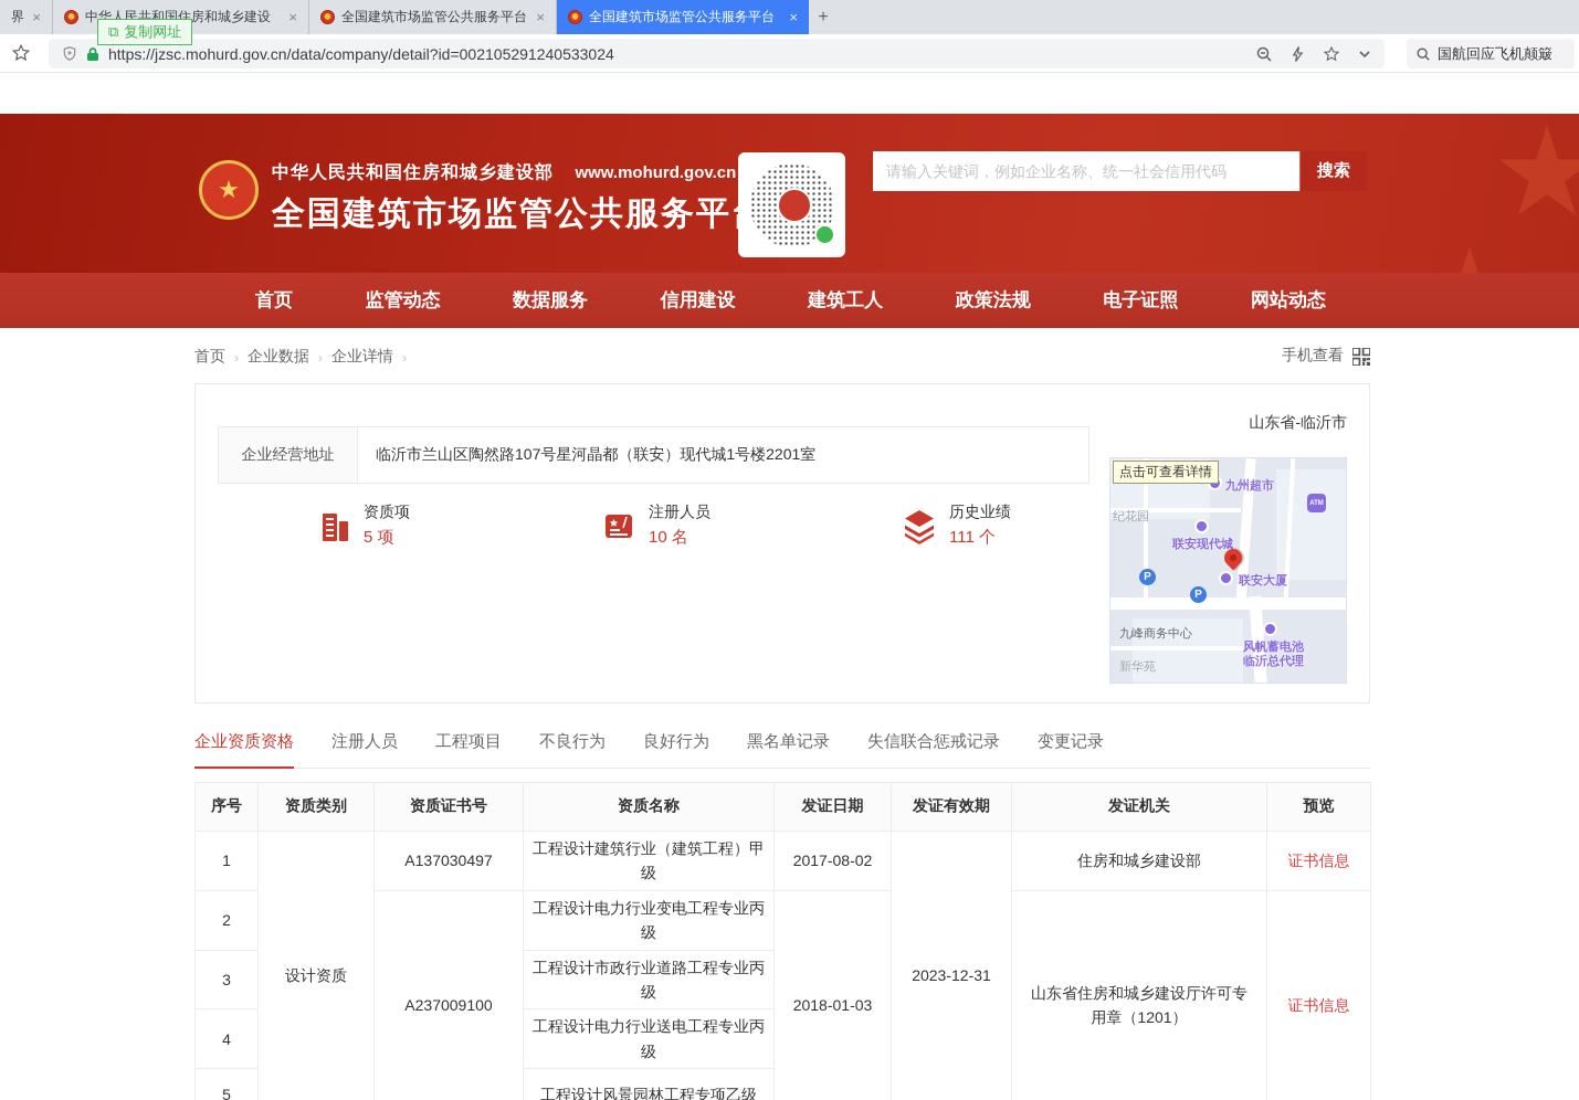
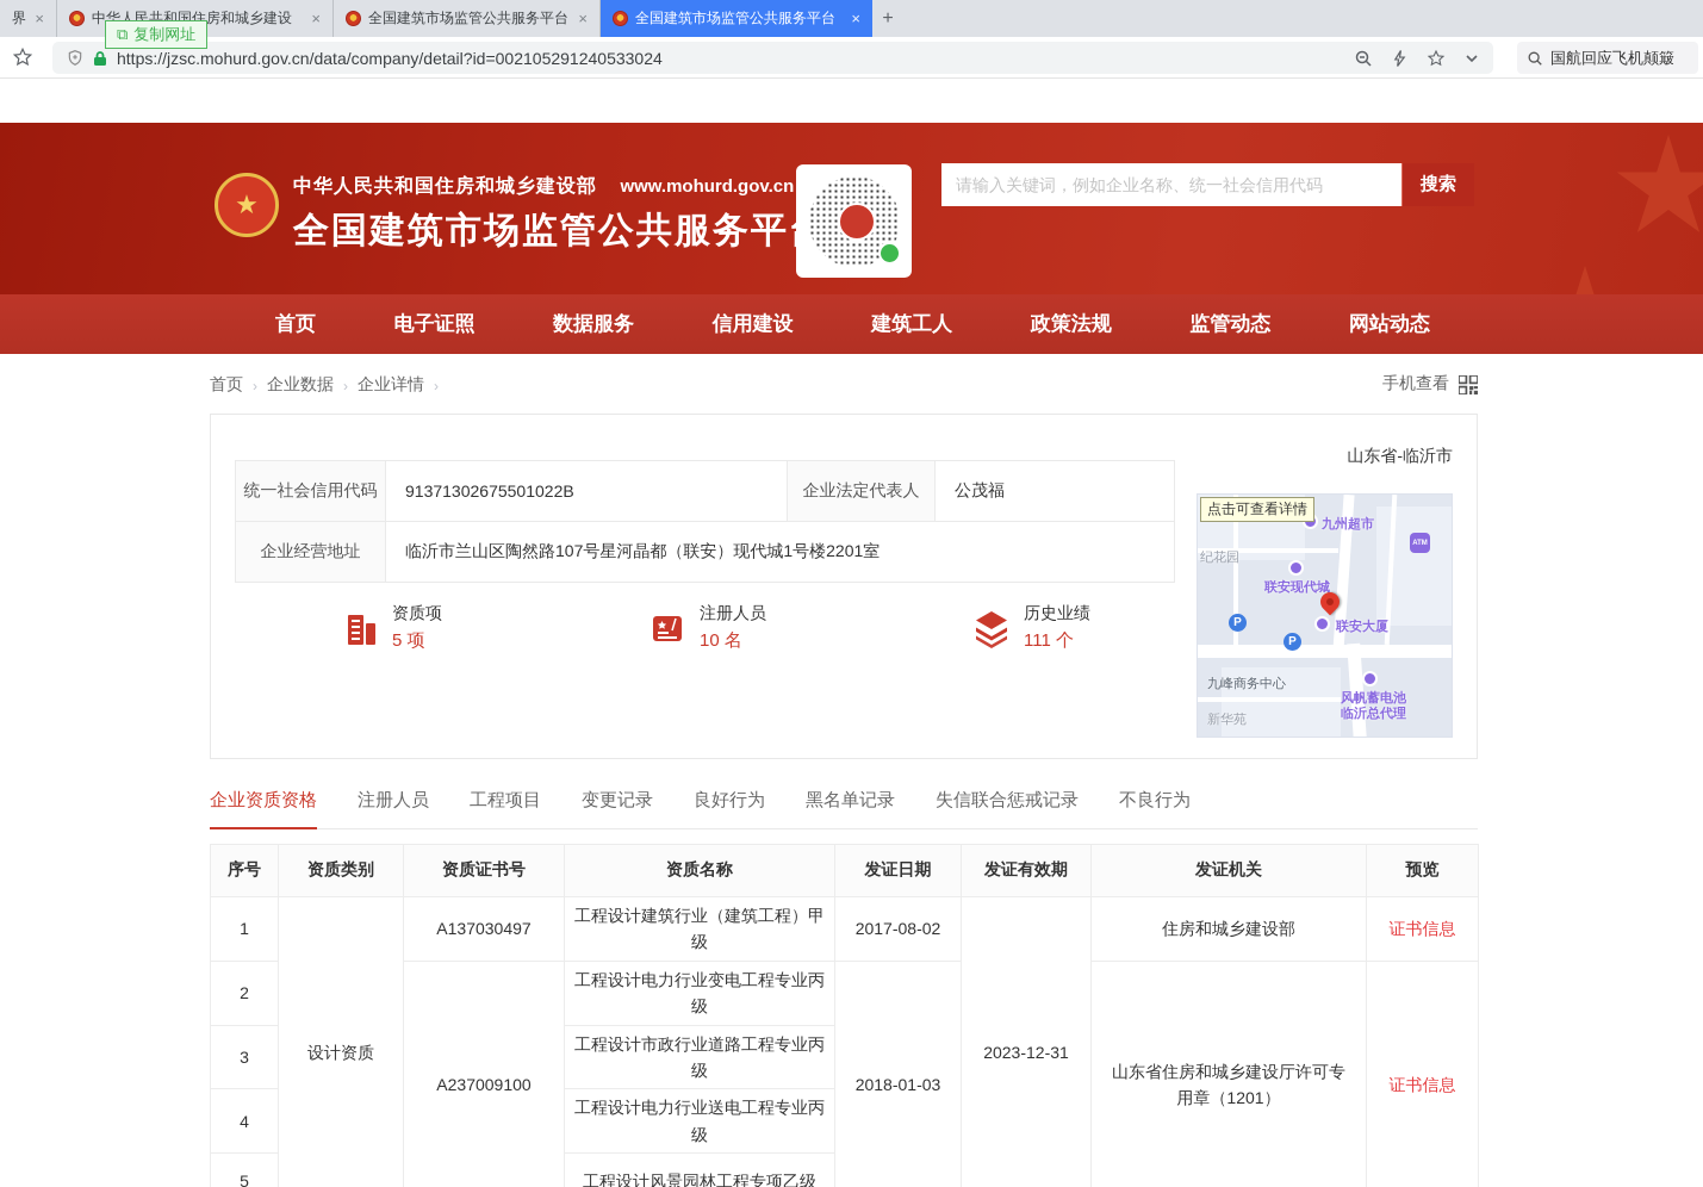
  界
  ×
  中华人民共和国住房和城乡建设
  ×
  全国建筑市场监管公共服务平台
  ×
  全国建筑市场监管公共服务平台
  ×
  +
  ⧉
  复制网址
  https://jzsc.mohurd.gov.cn/data/company/detail?id=002105291240533024
  国航回应飞机颠簸
  ★
  中华人民共和国住房和城乡建设部 www.mohurd.gov.cn
  全国建筑市场监管公共服务平
  请输入关键词，例如企业名称、统一社会信用代码
  搜索
  首页
- 监管动态
+ 电子证照
  数据服务
  信用建设
  建筑工人
  政策法规
- 电子证照
+ 监管动态
  网站动态
  首页
  ›
  企业数据
  ›
  企业详情
  ›
  手机查看
  山东省-临沂市
+ 统一社会信用代码	91371302675501022B	企业法定代表人	公茂福
  企业经营地址	临沂市兰山区陶然路107号星河晶都（联安）现代城1号楼2201室
  点击可查看详情
  九州超市
  纪花园
  联安现代城
  联安大厦
  P
  P
  九峰商务中心
  风帆蓄电池
  临沂总代理
  新华苑
  资质项
  5 项
  注册人员
  10 名
  历史业绩
  111 个
  企业资质资格
  注册人员
  工程项目
- 不良行为
+ 变更记录
  良好行为
  黑名单记录
  失信联合惩戒记录
- 变更记录
+ 不良行为
  序号	资质类别	资质证书号	资质名称	发证日期	发证有效期	发证机关	预览
  1	设计资质	A137030497	工程设计建筑行业（建筑工程）甲级	2017-08-02	2023-12-31	住房和城乡建设部	证书信息
  2	A237009100	工程设计电力行业变电工程专业丙级	2018-01-03	山东省住房和城乡建设厅许可专用章（1201）	证书信息
  3	工程设计市政行业道路工程专业丙级
  4	工程设计电力行业送电工程专业丙级
  5	工程设计风景园林工程专项乙级
